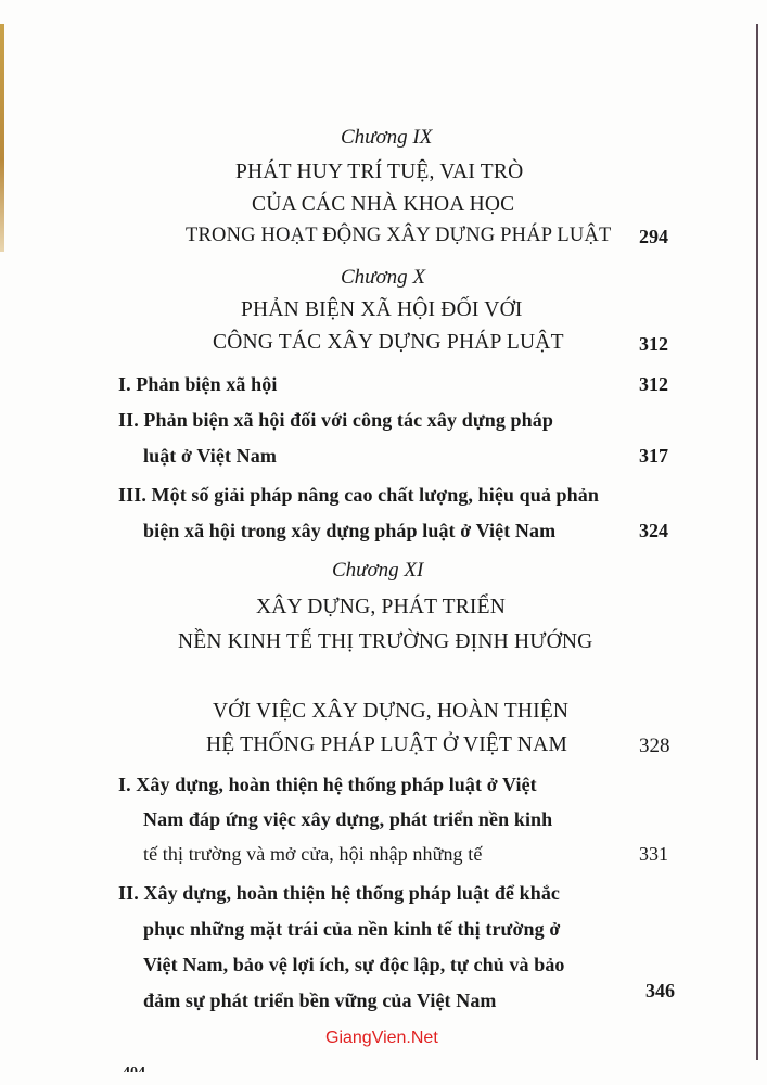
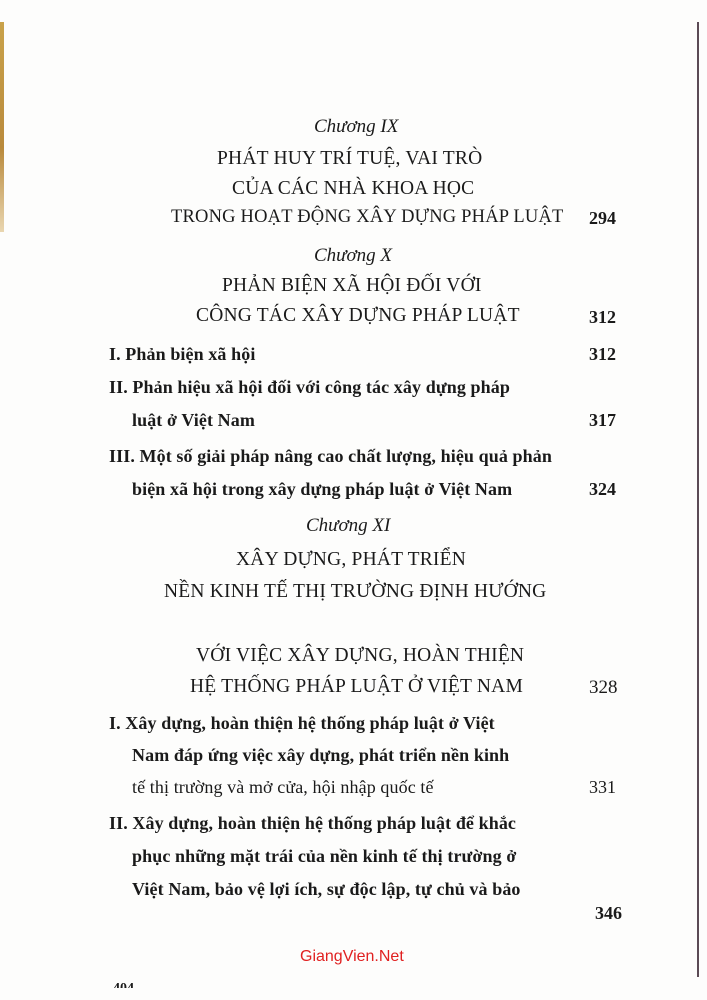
  Chương IX
  PHÁT HUY TRÍ TUỆ, VAI TRÒ
  CỦA CÁC NHÀ KHOA HỌC
  TRONG HOẠT ĐỘNG XÂY DỰNG PHÁP LUẬT
  294
  Chương X
  PHẢN BIỆN XÃ HỘI ĐỐI VỚI
  CÔNG TÁC XÂY DỰNG PHÁP LUẬT
  312
  I. Phản biện xã hội
  312
- II. Phản biện xã hội đối với công tác xây dựng pháp
+ II. Phản hiệu xã hội đối với công tác xây dựng pháp
  luật ở Việt Nam
  317
  III. Một số giải pháp nâng cao chất lượng, hiệu quả phản
  biện xã hội trong xây dựng pháp luật ở Việt Nam
  324
  Chương XI
  XÂY DỰNG, PHÁT TRIỂN
  NỀN KINH TẾ THỊ TRƯỜNG ĐỊNH HƯỚNG
  VỚI VIỆC XÂY DỰNG, HOÀN THIỆN
  HỆ THỐNG PHÁP LUẬT Ở VIỆT NAM
  328
  I. Xây dựng, hoàn thiện hệ thống pháp luật ở Việt
  Nam đáp ứng việc xây dựng, phát triển nền kinh
- tế thị trường và mở cửa, hội nhập những tế
+ tế thị trường và mở cửa, hội nhập quốc tế
  331
  II. Xây dựng, hoàn thiện hệ thống pháp luật để khắc
  phục những mặt trái của nền kinh tế thị trường ở
  Việt Nam, bảo vệ lợi ích, sự độc lập, tự chủ và bảo
- đảm sự phát triển bền vững của Việt Nam
  346
  GiangVien.Net
